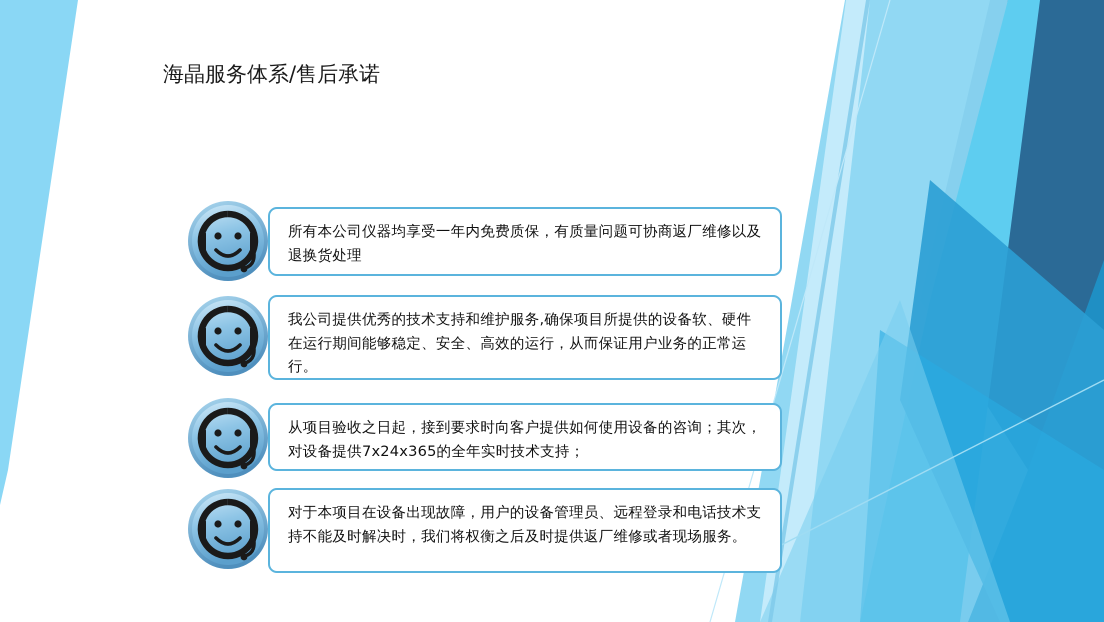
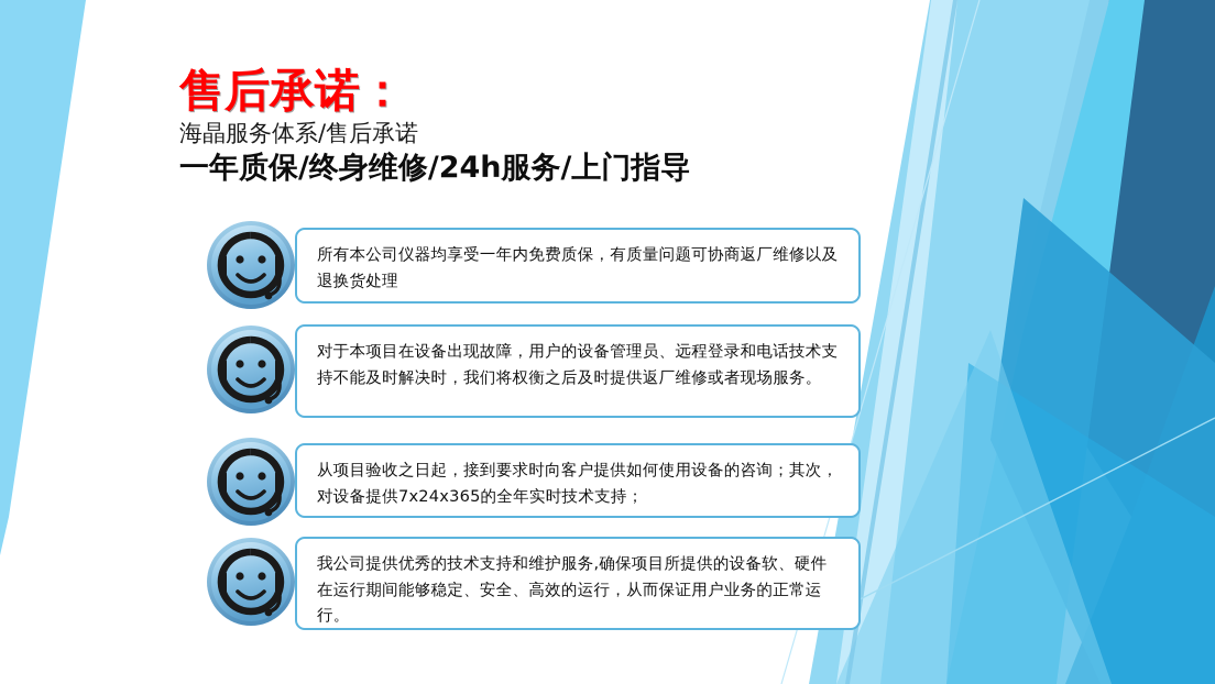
+ 售后承诺：
  海晶服务体系/售后承诺
+ 一年质保/终身维修/24h服务/上门指导
  所有本公司仪器均享受一年内免费质保，有质量问题可协商返厂维修以及退换货处理
- 我公司提供优秀的技术支持和维护服务,确保项目所提供的设备软、硬件在运行期间能够稳定、安全、高效的运行，从而保证用户业务的正常运行。
+ 对于本项目在设备出现故障，用户的设备管理员、远程登录和电话技术支持不能及时解决时，我们将权衡之后及时提供返厂维修或者现场服务。
  从项目验收之日起，接到要求时向客户提供如何使用设备的咨询；其次，对设备提供7x24x365的全年实时技术支持；
- 对于本项目在设备出现故障，用户的设备管理员、远程登录和电话技术支持不能及时解决时，我们将权衡之后及时提供返厂维修或者现场服务。
+ 我公司提供优秀的技术支持和维护服务,确保项目所提供的设备软、硬件在运行期间能够稳定、安全、高效的运行，从而保证用户业务的正常运行。
